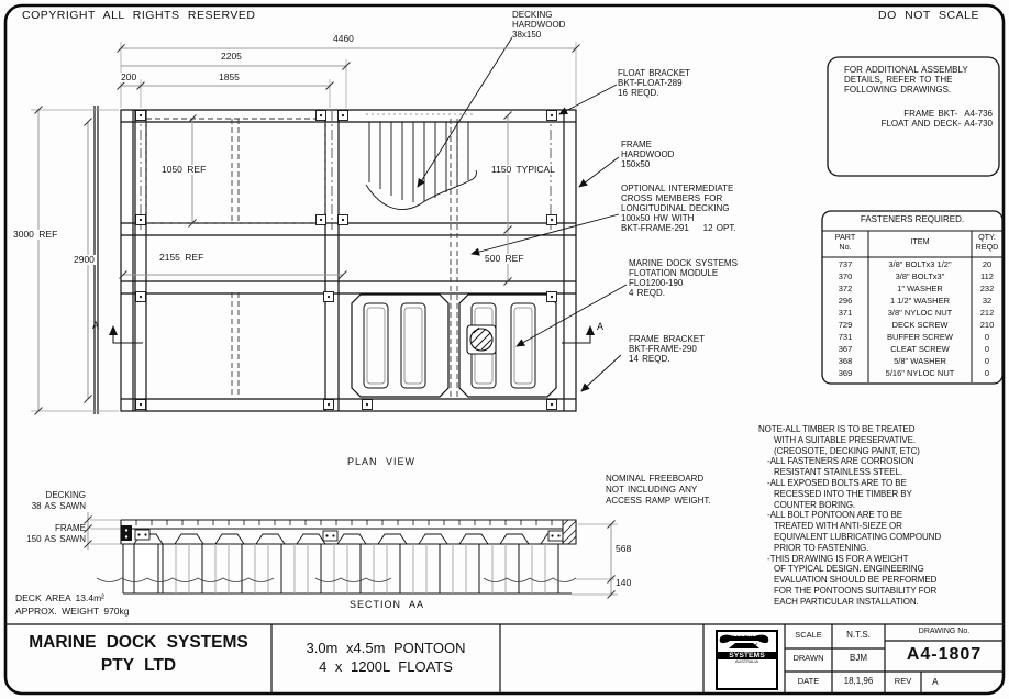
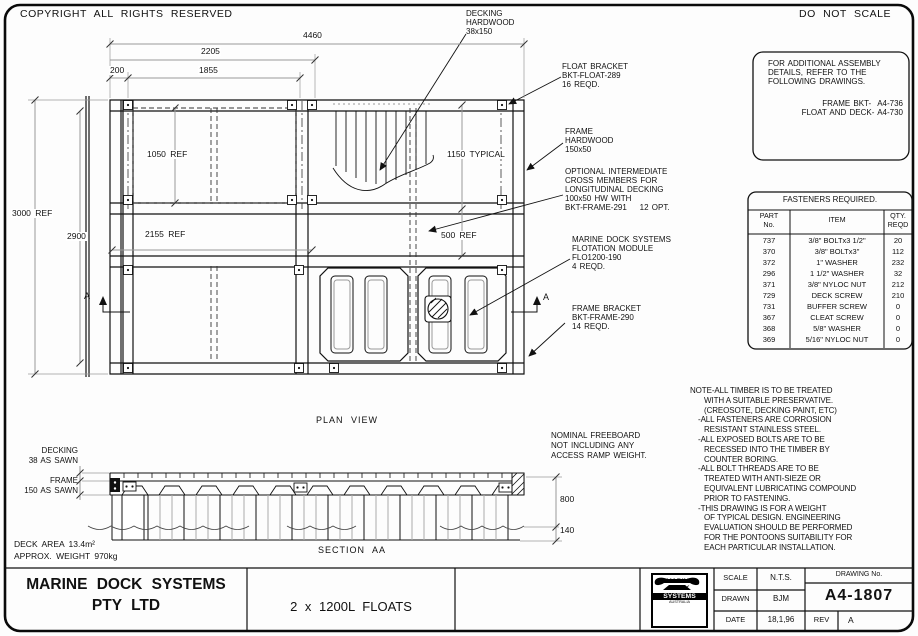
  COPYRIGHT ALL RIGHTS RESERVED
  DO NOT SCALE
  DECKING
  HARDWOOD
  38x150
  FLOAT BRACKET
  BKT-FLOAT-289
  16 REQD.
  FRAME
  HARDWOOD
  150x50
  OPTIONAL INTERMEDIATE
  CROSS MEMBERS FOR
  LONGITUDINAL DECKING
  100x50 HW WITH
  BKT-FRAME-291 12 OPT.
  MARINE DOCK SYSTEMS
  FLOTATION MODULE
  FLO1200-190
  4 REQD.
  FRAME BRACKET
  BKT-FRAME-290
  14 REQD.
  NOMINAL FREEBOARD
  NOT INCLUDING ANY
  ACCESS RAMP WEIGHT.
  DECKING
  38 AS SAWN
  FRAME
  150 AS SAWN
  DECK AREA 13.4m²
  APPROX. WEIGHT 970kg
  4460
  2205
  200
  1855
  3000 REF
  2900
  1050 REF
  2155 REF
  1150 TYPICAL
  500 REF
- 568
+ 800
  140
  A
  A
  PLAN VIEW
  SECTION AA
  FOR ADDITIONAL ASSEMBLY
  DETAILS, REFER TO THE
  FOLLOWING DRAWINGS.
  FRAME BKT- A4-736
  FLOAT AND DECK- A4-730
  FASTENERS REQUIRED.
  PART
  No.
  ITEM
  QTY.
  REQD
  737
  3/8" BOLTx3 1/2"
  20
  370
  3/8" BOLTx3"
  112
  372
  1" WASHER
  232
  296
  1 1/2" WASHER
  32
  371
  3/8" NYLOC NUT
  212
  729
  DECK SCREW
  210
  731
  BUFFER SCREW
  0
  367
  CLEAT SCREW
  0
  368
  5/8" WASHER
  0
  369
  5/16" NYLOC NUT
  0
  NOTE-ALL TIMBER IS TO BE TREATED
  WITH A SUITABLE PRESERVATIVE.
  (CREOSOTE, DECKING PAINT, ETC)
  -ALL FASTENERS ARE CORROSION
  RESISTANT STAINLESS STEEL.
  -ALL EXPOSED BOLTS ARE TO BE
  RECESSED INTO THE TIMBER BY
  COUNTER BORING.
- -ALL BOLT PONTOON ARE TO BE
+ -ALL BOLT THREADS ARE TO BE
  TREATED WITH ANTI-SIEZE OR
  EQUIVALENT LUBRICATING COMPOUND
  PRIOR TO FASTENING.
  -THIS DRAWING IS FOR A WEIGHT
  OF TYPICAL DESIGN. ENGINEERING
  EVALUATION SHOULD BE PERFORMED
  FOR THE PONTOONS SUITABILITY FOR
  EACH PARTICULAR INSTALLATION.
  MARINE DOCK SYSTEMS
  PTY LTD
- 3.0m x4.5m PONTOON
- 4 x 1200L FLOATS
+ 2 x 1200L FLOATS
  SCALE
  N.T.S.
  DRAWN
  BJM
  DATE
  18,1,96
  A4-1807
  REV
  A
